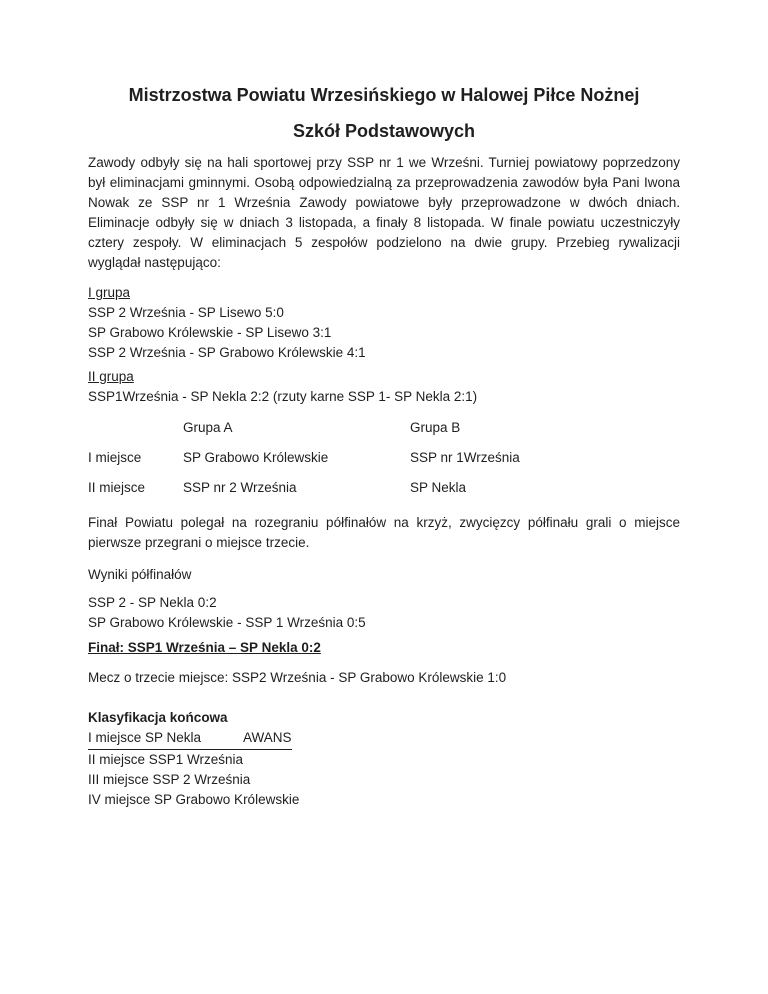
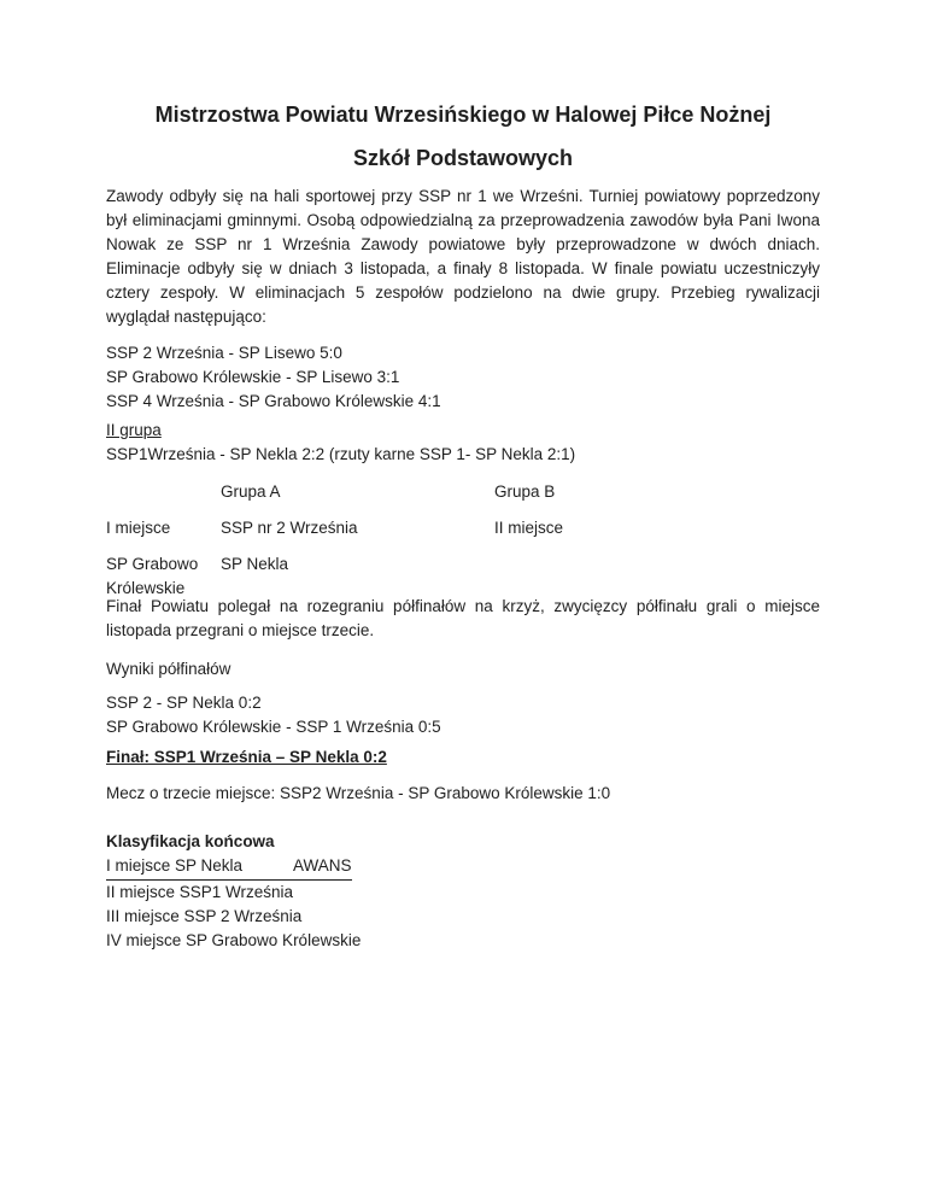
  Mistrzostwa Powiatu Wrzesińskiego w Halowej Piłce Nożnej
  Szkół Podstawowych
  Zawody odbyły się na hali sportowej przy SSP nr 1 we Wrześni. Turniej powiatowy poprzedzony był eliminacjami gminnymi. Osobą odpowiedzialną za przeprowadzenia zawodów była Pani Iwona Nowak ze SSP nr 1 Września Zawody powiatowe były przeprowadzone w dwóch dniach. Eliminacje odbyły się w dniach 3 listopada, a finały 8 listopada. W finale powiatu uczestniczyły cztery zespoły. W eliminacjach 5 zespołów podzielono na dwie grupy. Przebieg rywalizacji wyglądał następująco:
- I grupa
  SSP 2 Września - SP Lisewo 5:0
  SP Grabowo Królewskie - SP Lisewo 3:1
- SSP 2 Września - SP Grabowo Królewskie 4:1
+ SSP 4 Września - SP Grabowo Królewskie 4:1
  II grupa
  SSP1Września - SP Nekla 2:2 (rzuty karne SSP 1- SP Nekla 2:1)
  Grupa A
  Grupa B
  I miejsce
- SP Grabowo Królewskie
+ SSP nr 2 Września
- SSP nr 1Września
  II miejsce
- SSP nr 2 Września
+ SP Grabowo Królewskie
  SP Nekla
- Finał Powiatu polegał na rozegraniu półfinałów na krzyż, zwycięzcy półfinału grali o miejsce pierwsze przegrani o miejsce trzecie.
+ Finał Powiatu polegał na rozegraniu półfinałów na krzyż, zwycięzcy półfinału grali o miejsce listopada przegrani o miejsce trzecie.
  Wyniki półfinałów
  SSP 2 - SP Nekla 0:2
  SP Grabowo Królewskie - SSP 1 Września 0:5
  Finał: SSP1 Września – SP Nekla 0:2
  Mecz o trzecie miejsce: SSP2 Września - SP Grabowo Królewskie 1:0
  Klasyfikacja końcowa
  I miejsce SP Nekla AWANS
  II miejsce SSP1 Września
  III miejsce SSP 2 Września
  IV miejsce SP Grabowo Królewskie
